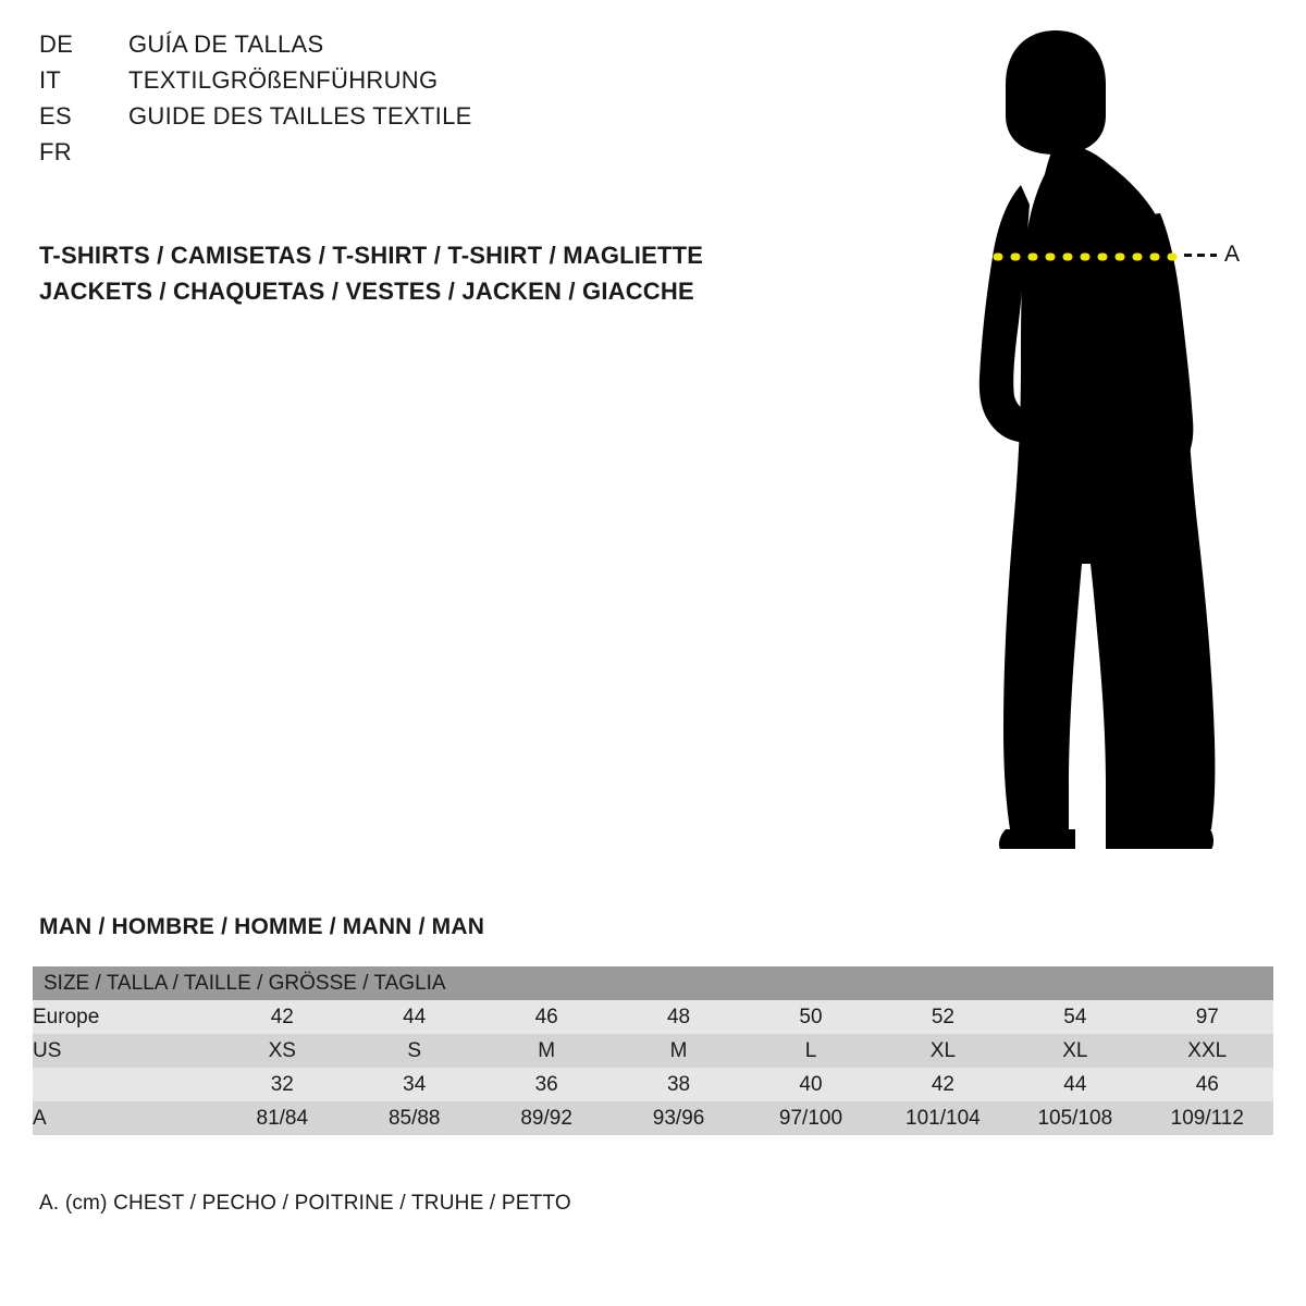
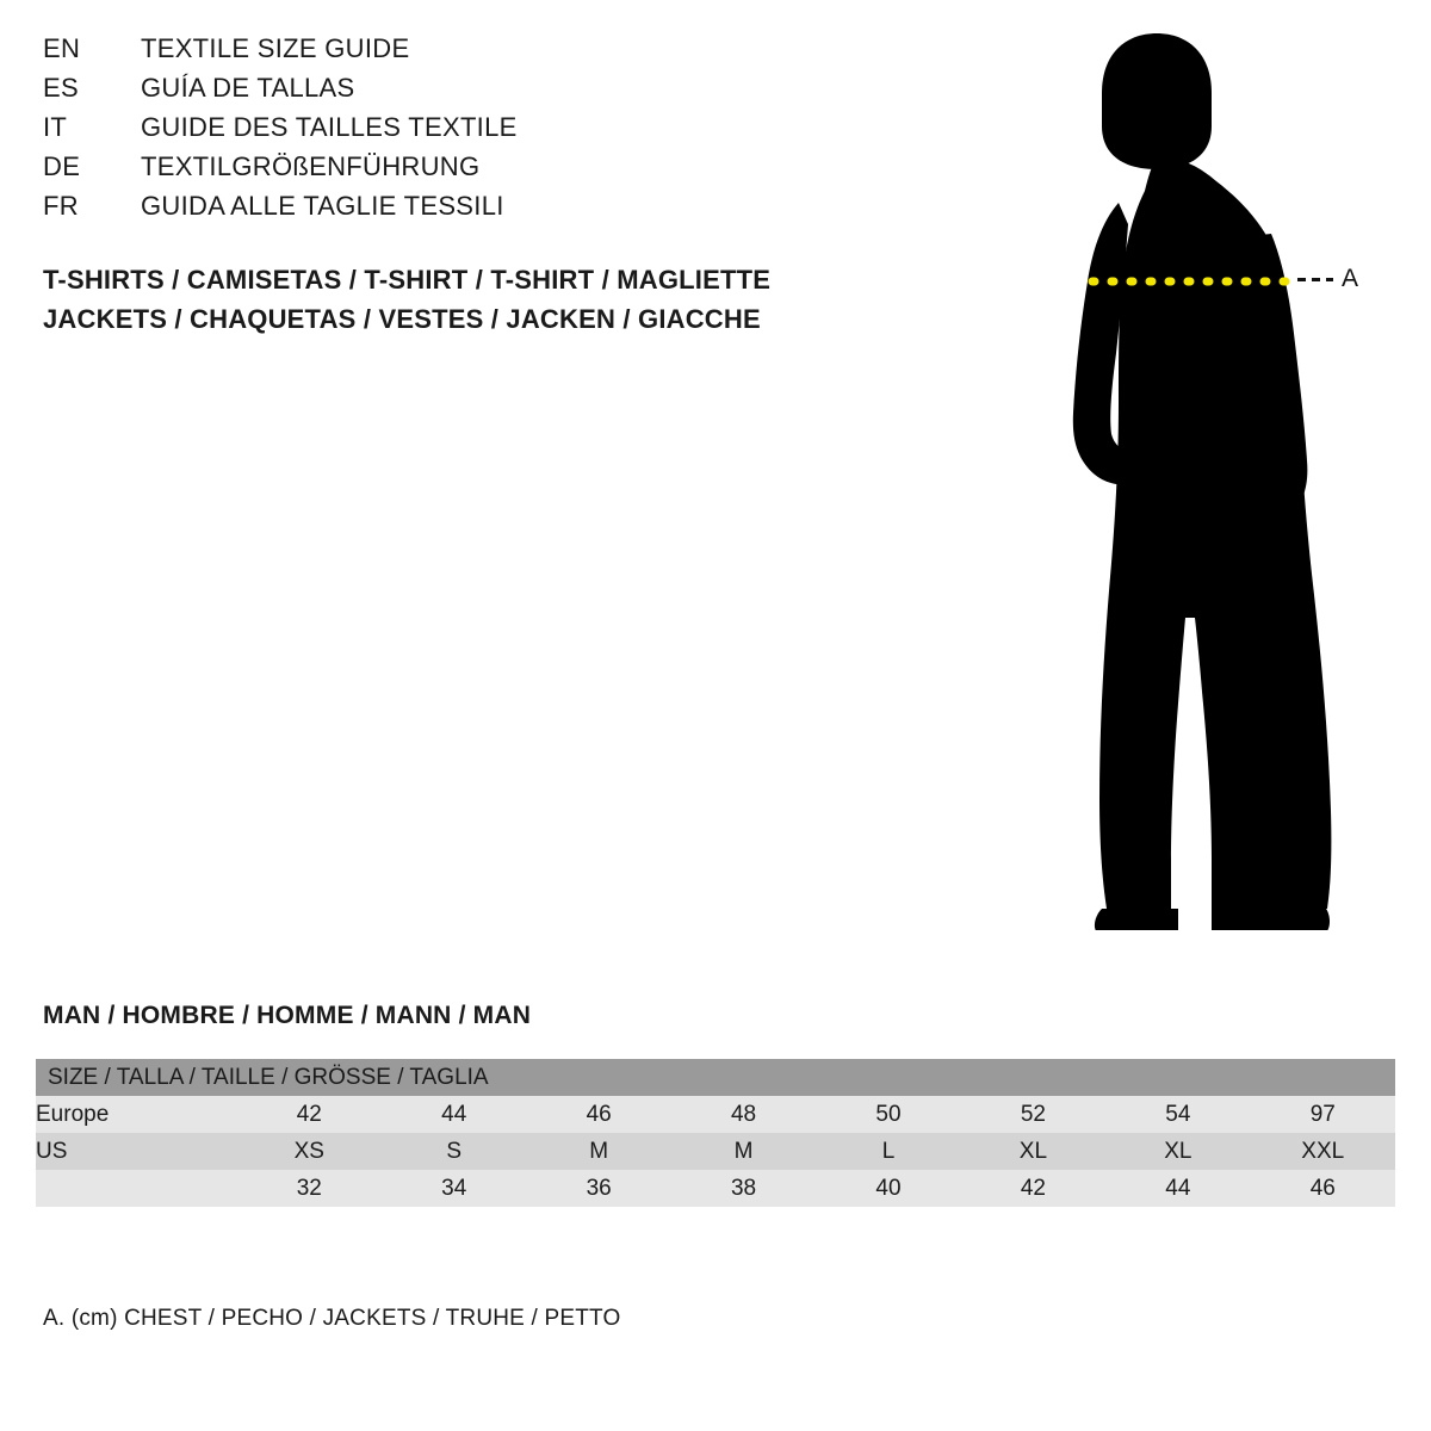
+ EN
+ TEXTILE SIZE GUIDE
- DE
+ ES
  GUÍA DE TALLAS
  IT
- TEXTILGRÖßENFÜHRUNG
+ GUIDE DES TAILLES TEXTILE
- ES
+ DE
- GUIDE DES TAILLES TEXTILE
+ TEXTILGRÖßENFÜHRUNG
  FR
+ GUIDA ALLE TAGLIE TESSILI
  T-SHIRTS / CAMISETAS / T-SHIRT / T-SHIRT / MAGLIETTE
  JACKETS / CHAQUETAS / VESTES / JACKEN / GIACCHE
  A
  MAN / HOMBRE / HOMME / MANN / MAN
  SIZE / TALLA / TAILLE / GRÖSSE / TAGLIA
  Europe	42	44	46	48	50	52	54	97
  US	XS	S	M	M	L	XL	XL	XXL
  	32	34	36	38	40	42	44	46
- A	81/84	85/88	89/92	93/96	97/100	101/104	105/108	109/112
- A. (cm) CHEST / PECHO / POITRINE / TRUHE / PETTO
+ A. (cm) CHEST / PECHO / JACKETS / TRUHE / PETTO
